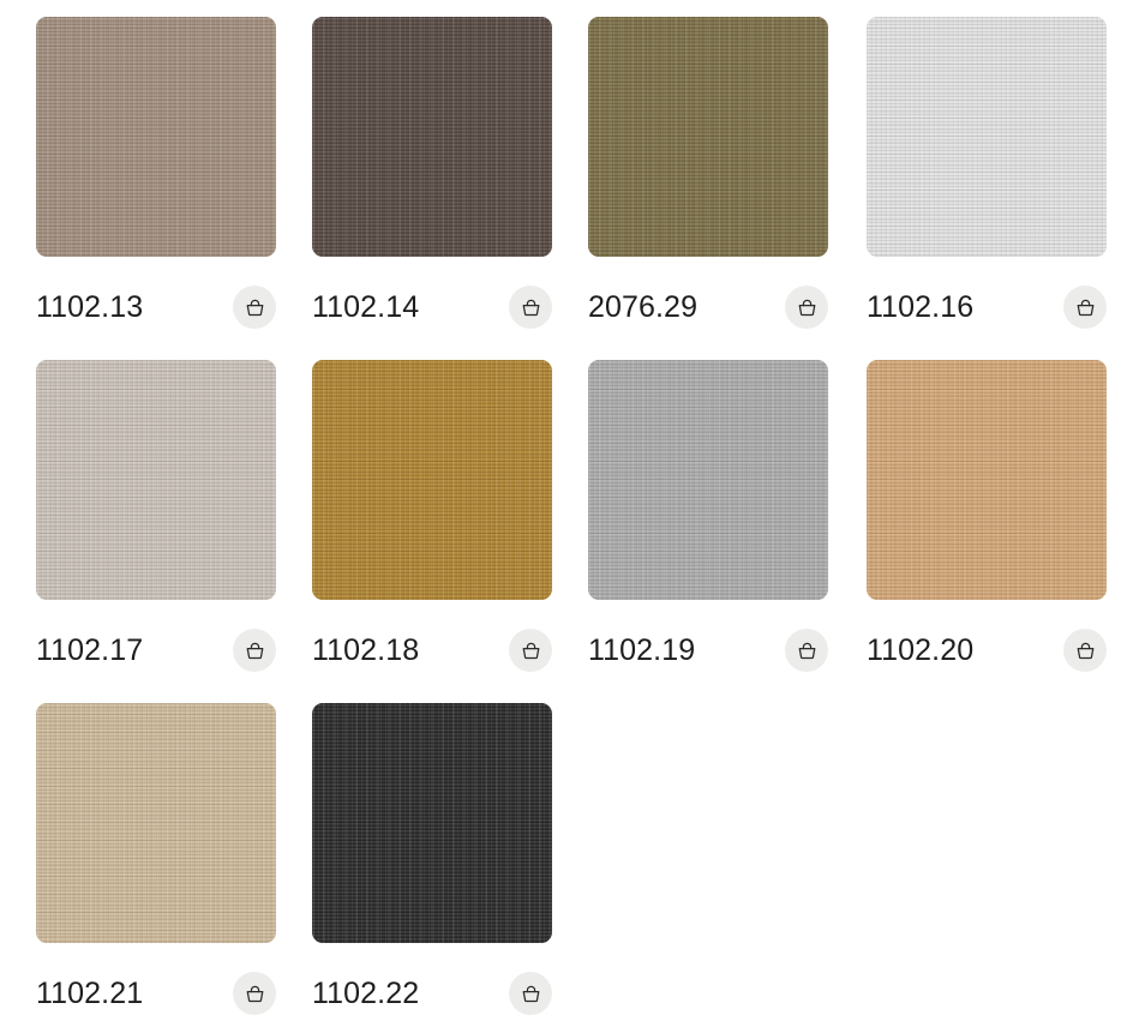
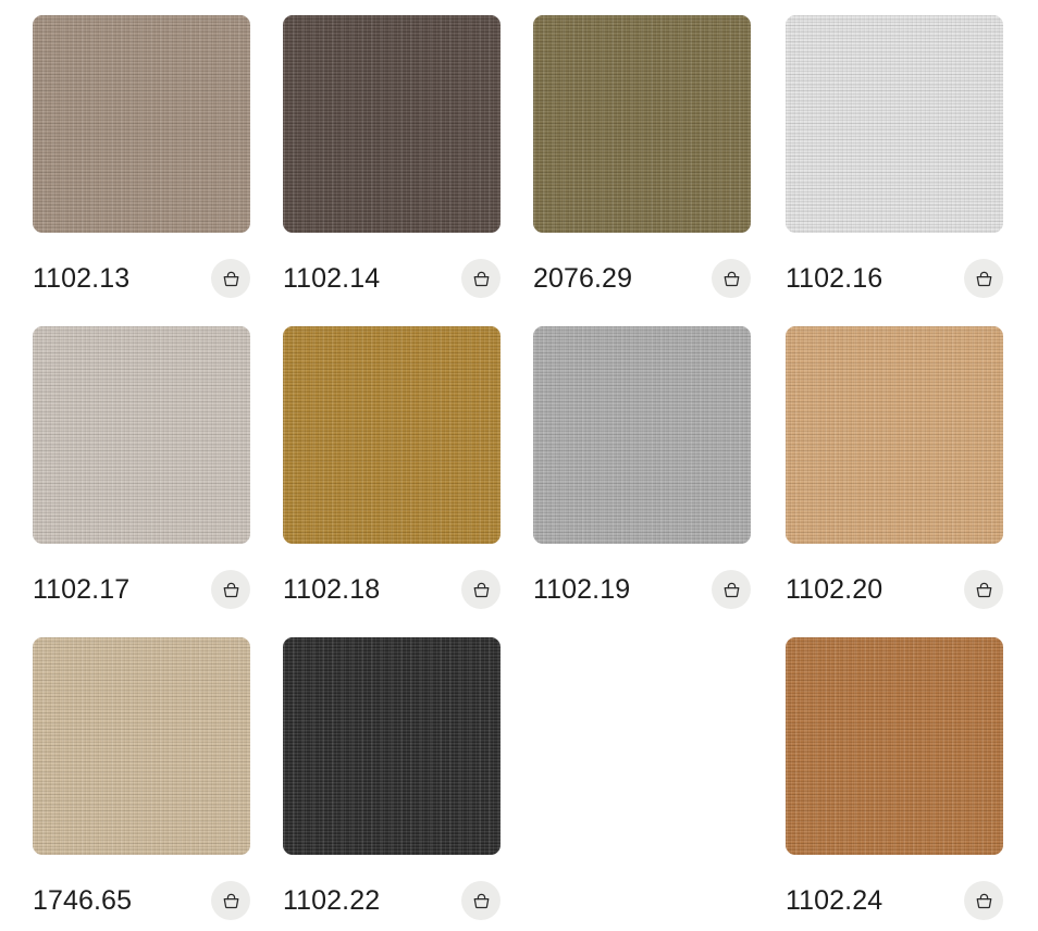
  1102.13
  1102.14
  2076.29
  1102.16
  1102.17
  1102.18
  1102.19
  1102.20
- 1102.21
+ 1746.65
  1102.22
+ 1102.24
